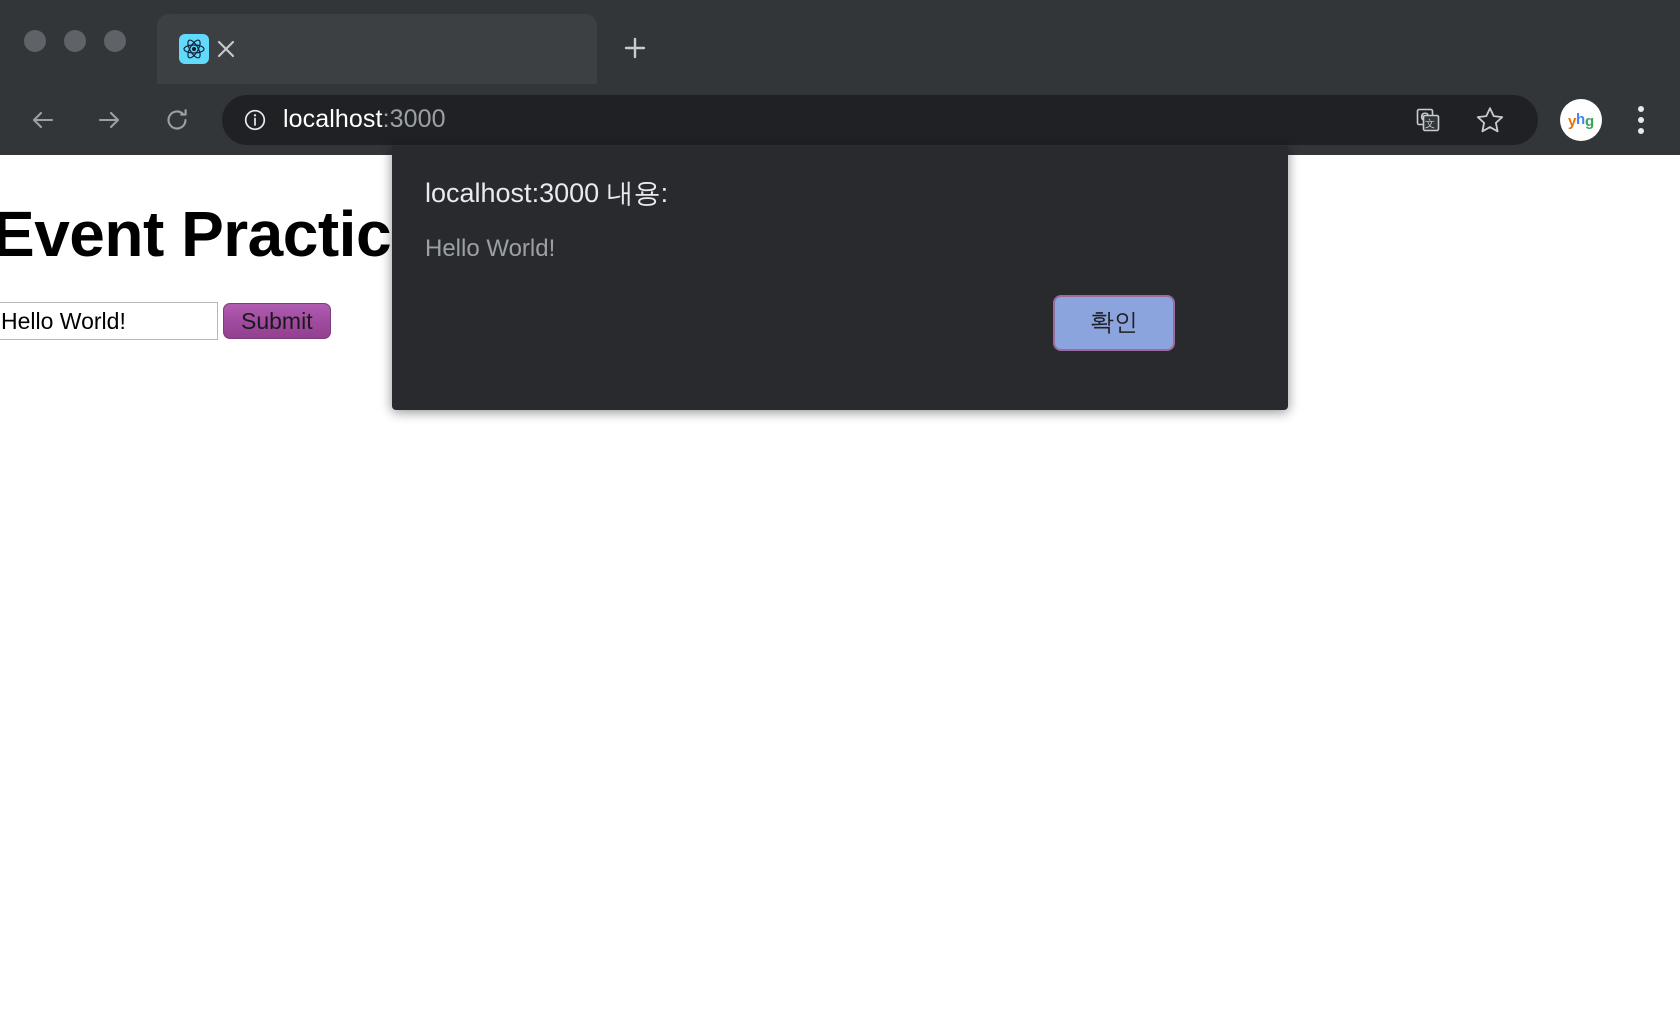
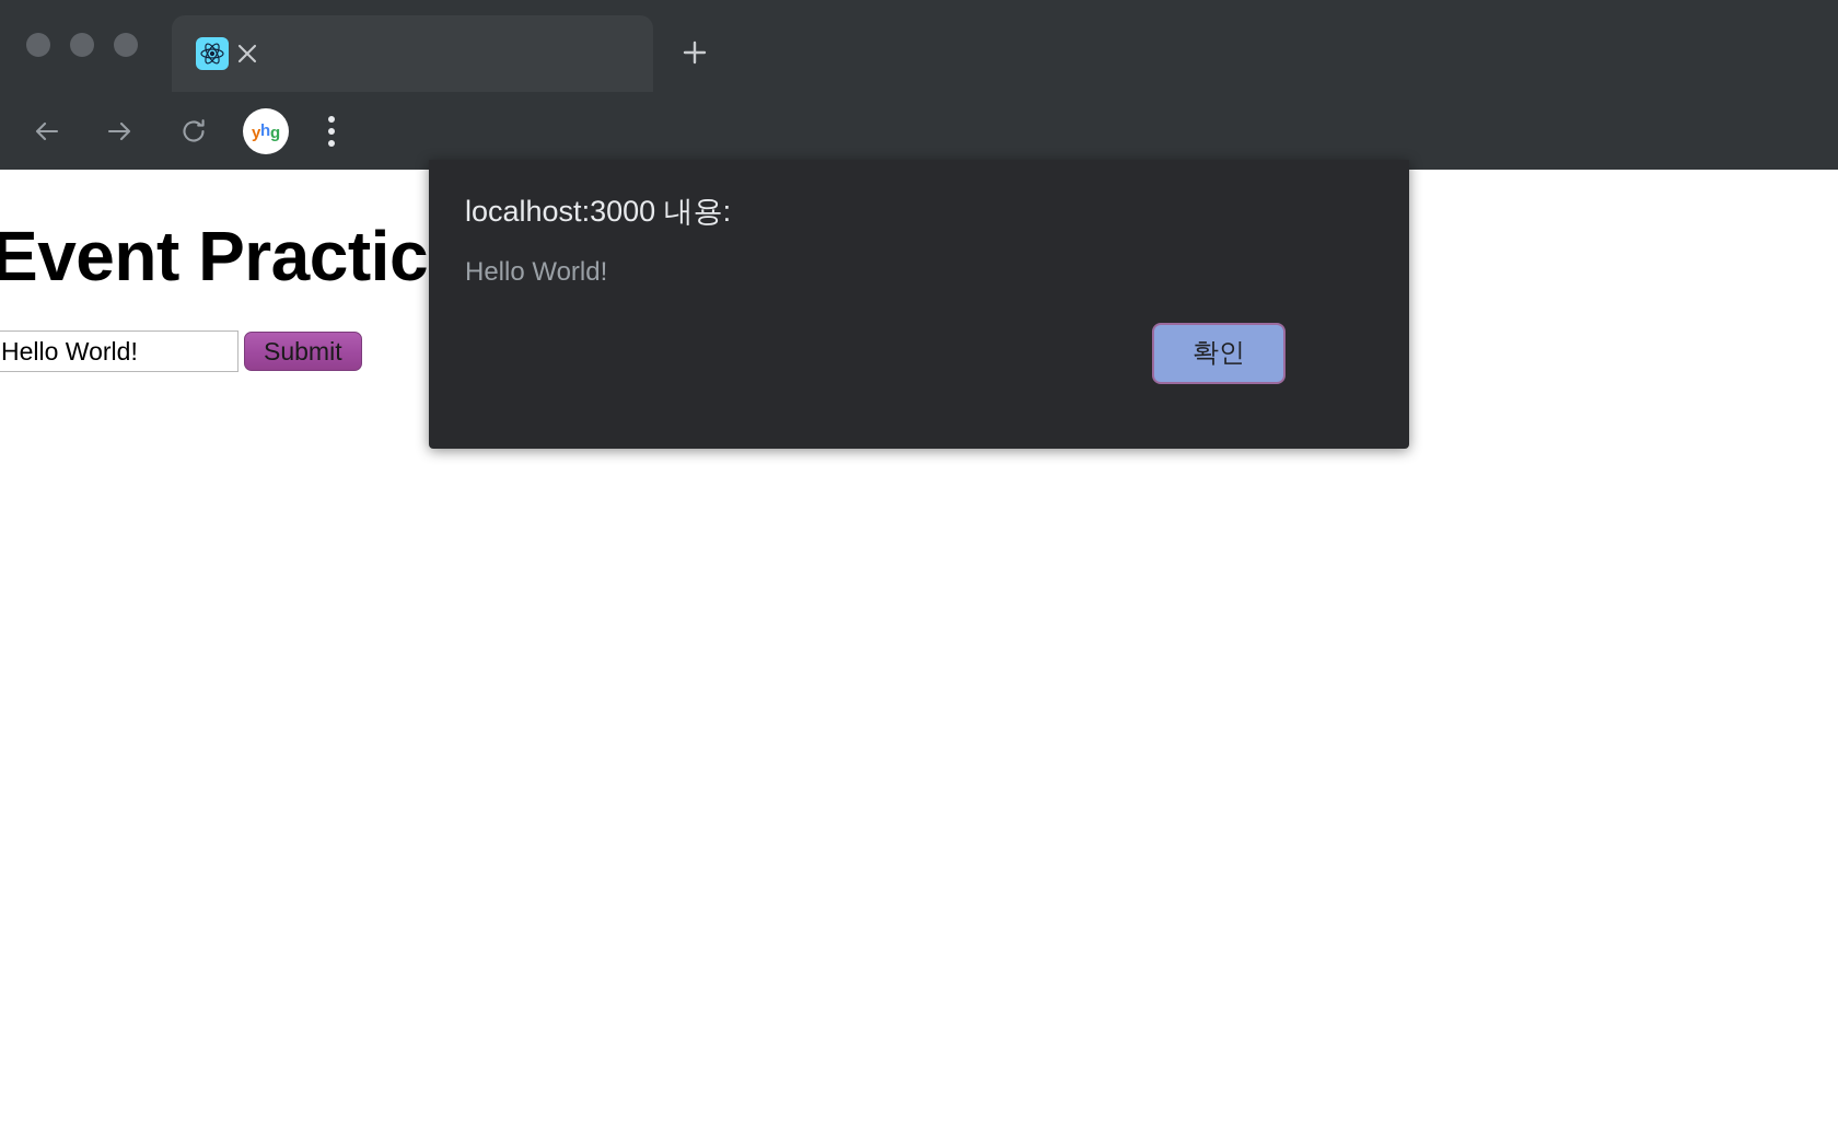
  Event Practic
  Hello World!
  Submit
- localhost:3000
- 文
  y
  h
  g
  localhost:3000 내용:
  Hello World!
  확인
